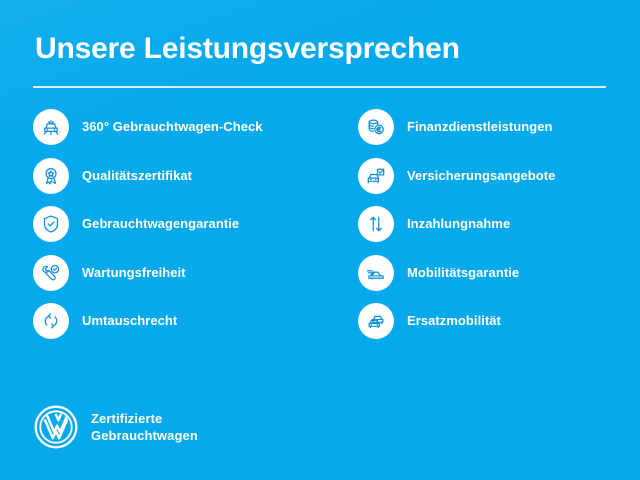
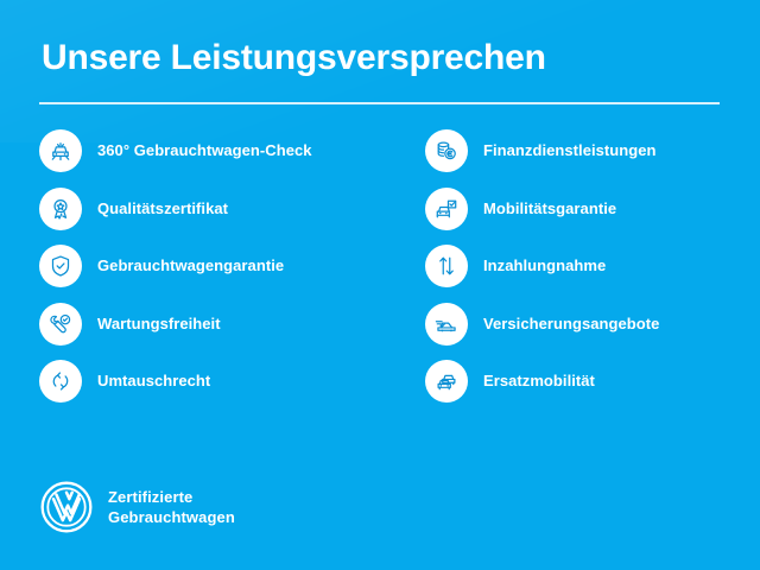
  Unsere Leistungsversprechen
  360° Gebrauchtwagen-Check
  Qualitätszertifikat
  Gebrauchtwagengarantie
  Wartungsfreiheit
  Umtauschrecht
  Finanzdienstleistungen
- Versicherungsangebote
+ Mobilitätsgarantie
  Inzahlungnahme
- Mobilitätsgarantie
+ Versicherungsangebote
  Ersatzmobilität
  Zertifizierte
  Gebrauchtwagen
